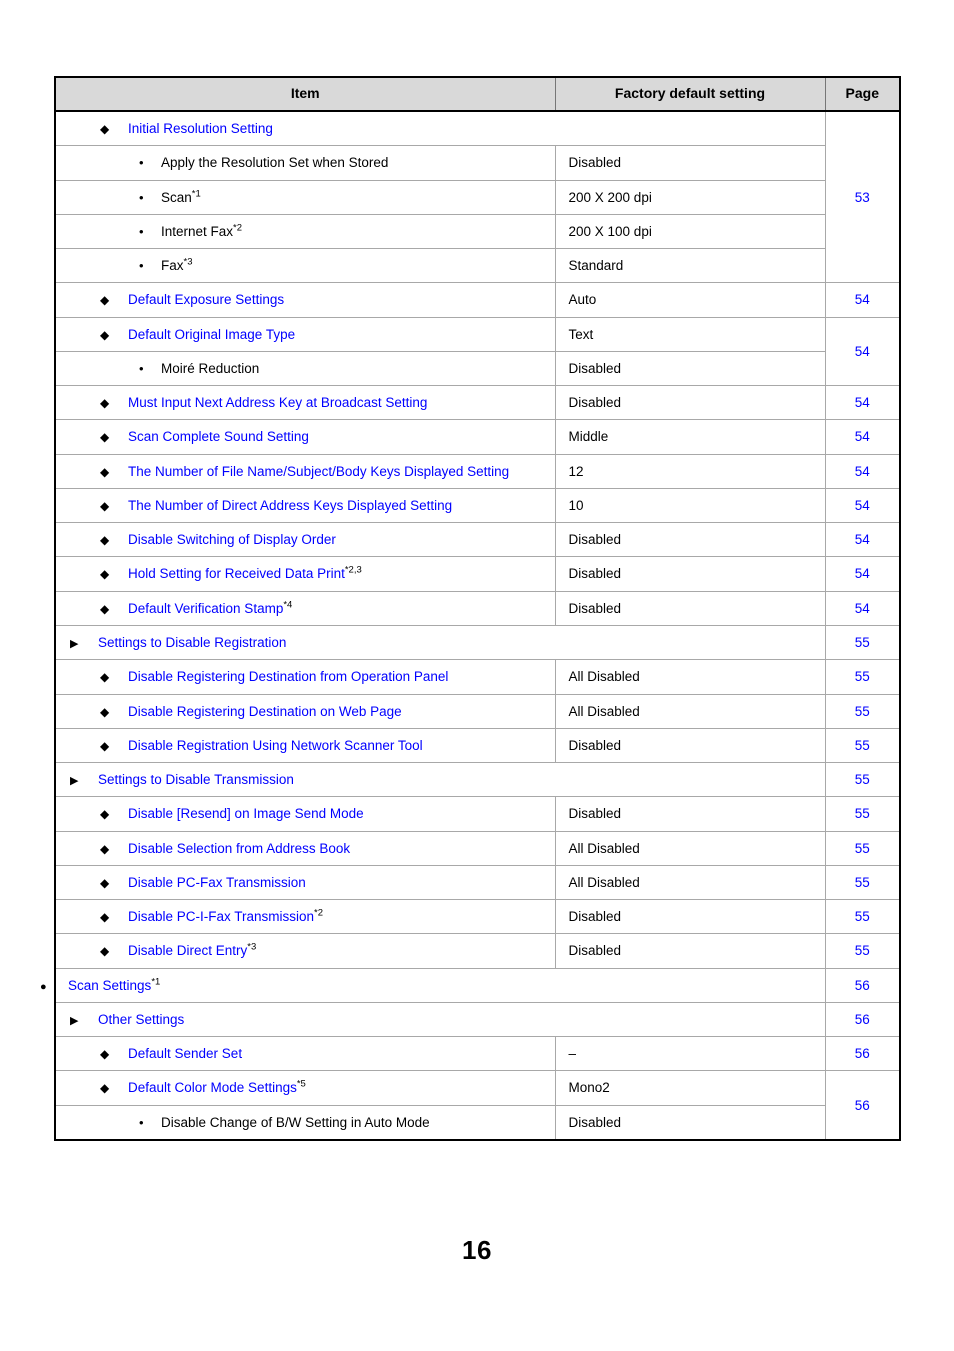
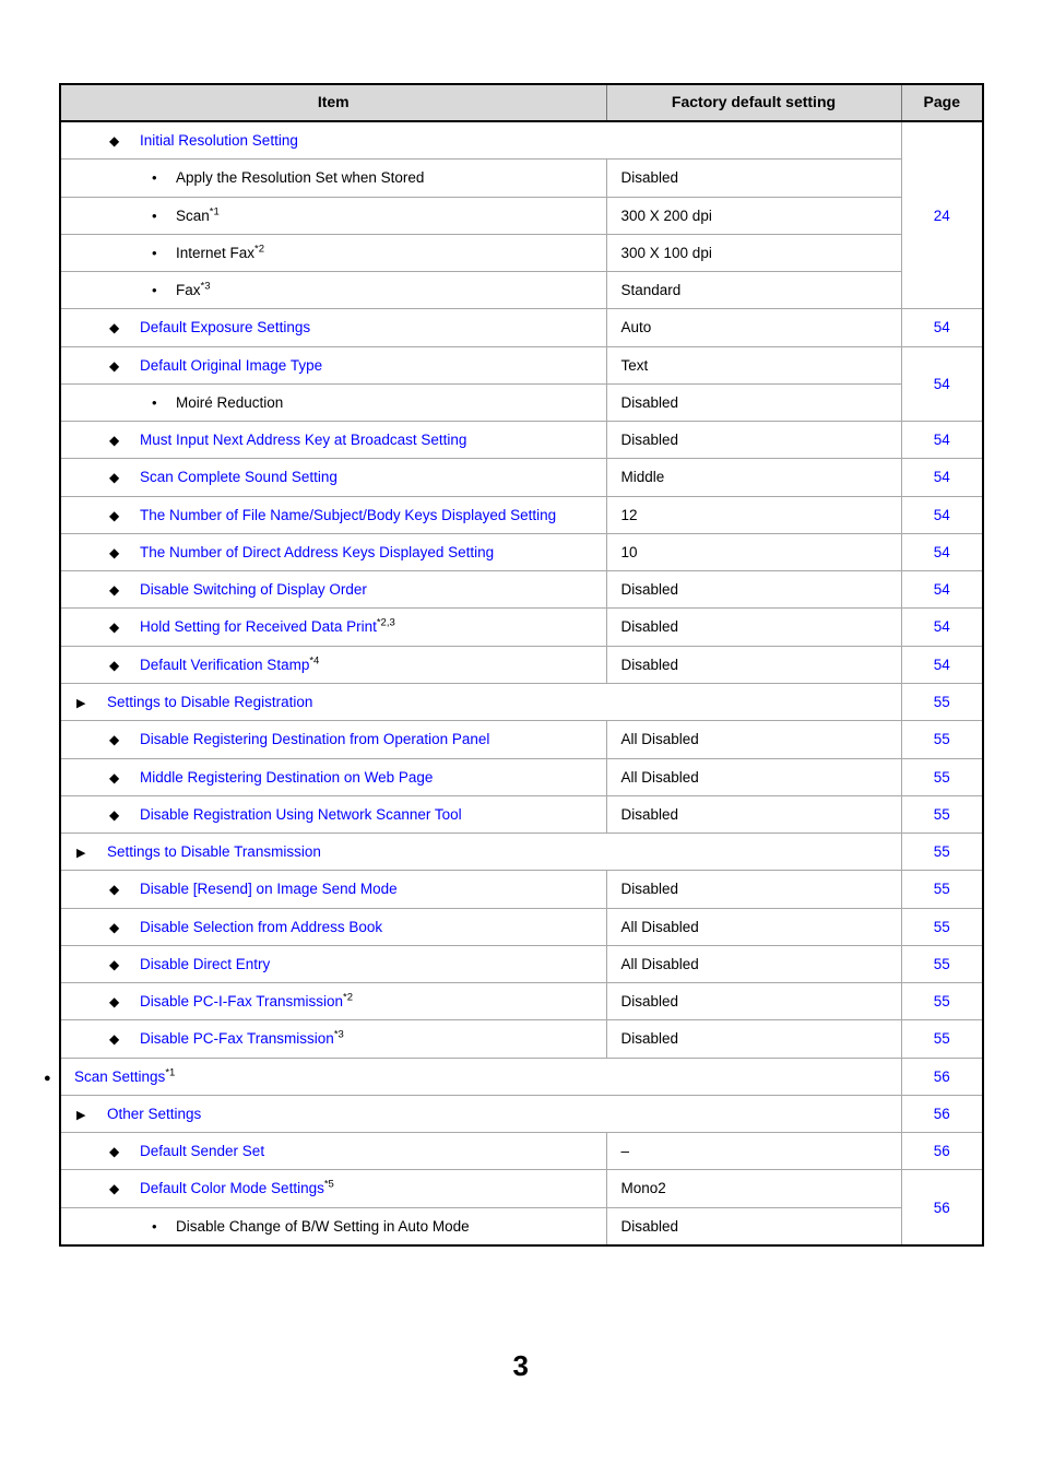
  Item	Factory default setting	Page
- ◆ Initial Resolution Setting	53
+ ◆ Initial Resolution Setting	24
  • Apply the Resolution Set when Stored	Disabled
- • Scan*1	200 X 200 dpi
+ • Scan*1	300 X 200 dpi
- • Internet Fax*2	200 X 100 dpi
+ • Internet Fax*2	300 X 100 dpi
  • Fax*3	Standard
  ◆ Default Exposure Settings	Auto	54
  ◆ Default Original Image Type	Text	54
  • Moiré Reduction	Disabled
  ◆ Must Input Next Address Key at Broadcast Setting	Disabled	54
  ◆ Scan Complete Sound Setting	Middle	54
  ◆ The Number of File Name/Subject/Body Keys Displayed Setting	12	54
  ◆ The Number of Direct Address Keys Displayed Setting	10	54
  ◆ Disable Switching of Display Order	Disabled	54
  ◆ Hold Setting for Received Data Print*2,3	Disabled	54
  ◆ Default Verification Stamp*4	Disabled	54
  ▶ Settings to Disable Registration	55
  ◆ Disable Registering Destination from Operation Panel	All Disabled	55
- ◆ Disable Registering Destination on Web Page	All Disabled	55
+ ◆ Middle Registering Destination on Web Page	All Disabled	55
  ◆ Disable Registration Using Network Scanner Tool	Disabled	55
  ▶ Settings to Disable Transmission	55
  ◆ Disable [Resend] on Image Send Mode	Disabled	55
  ◆ Disable Selection from Address Book	All Disabled	55
- ◆ Disable PC-Fax Transmission	All Disabled	55
+ ◆ Disable Direct Entry	All Disabled	55
  ◆ Disable PC-I-Fax Transmission*2	Disabled	55
- ◆ Disable Direct Entry*3	Disabled	55
+ ◆ Disable PC-Fax Transmission*3	Disabled	55
  ● Scan Settings*1	56
  ▶ Other Settings	56
  ◆ Default Sender Set	–	56
  ◆ Default Color Mode Settings*5	Mono2	56
  • Disable Change of B/W Setting in Auto Mode	Disabled
- 16
+ 3
